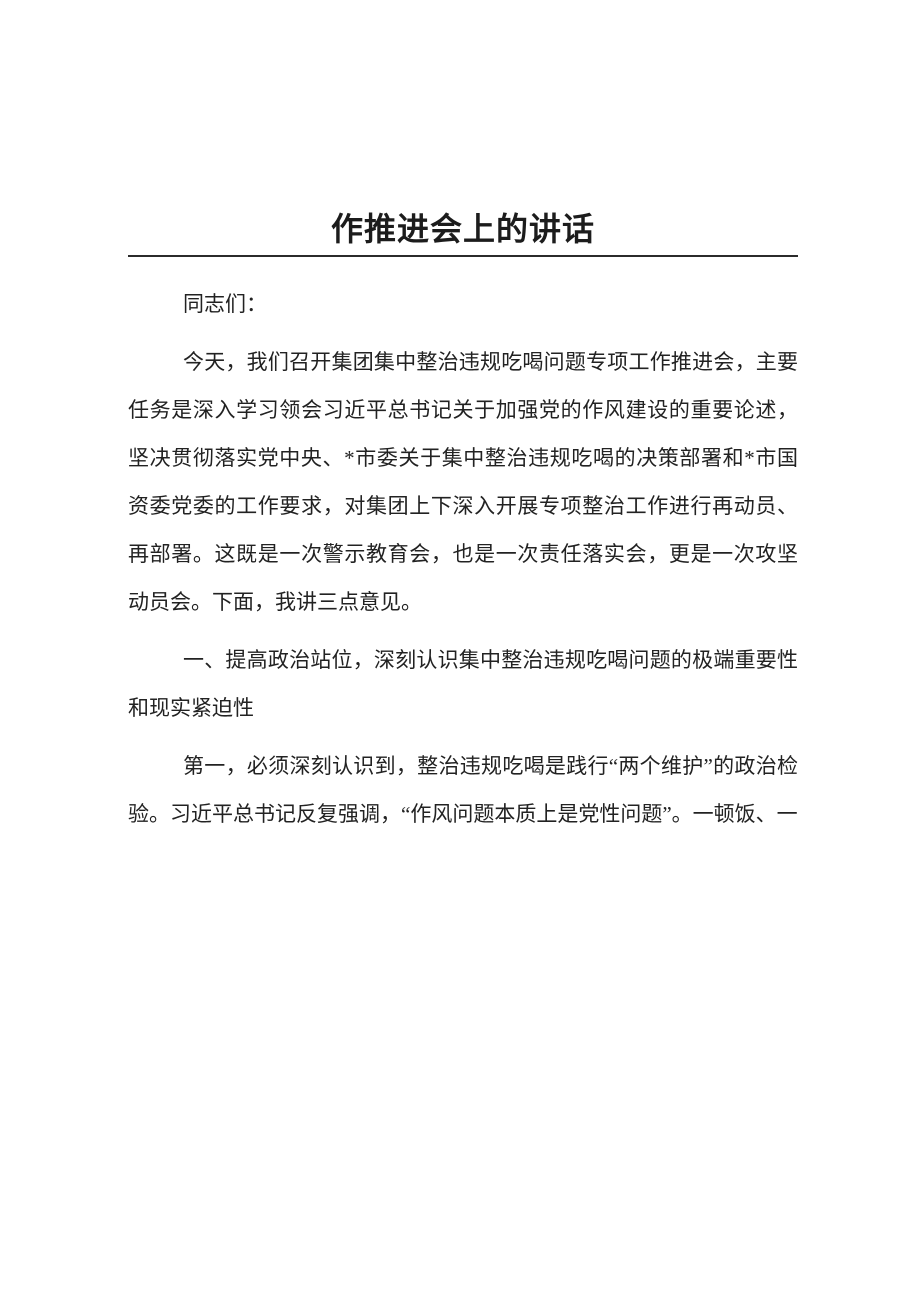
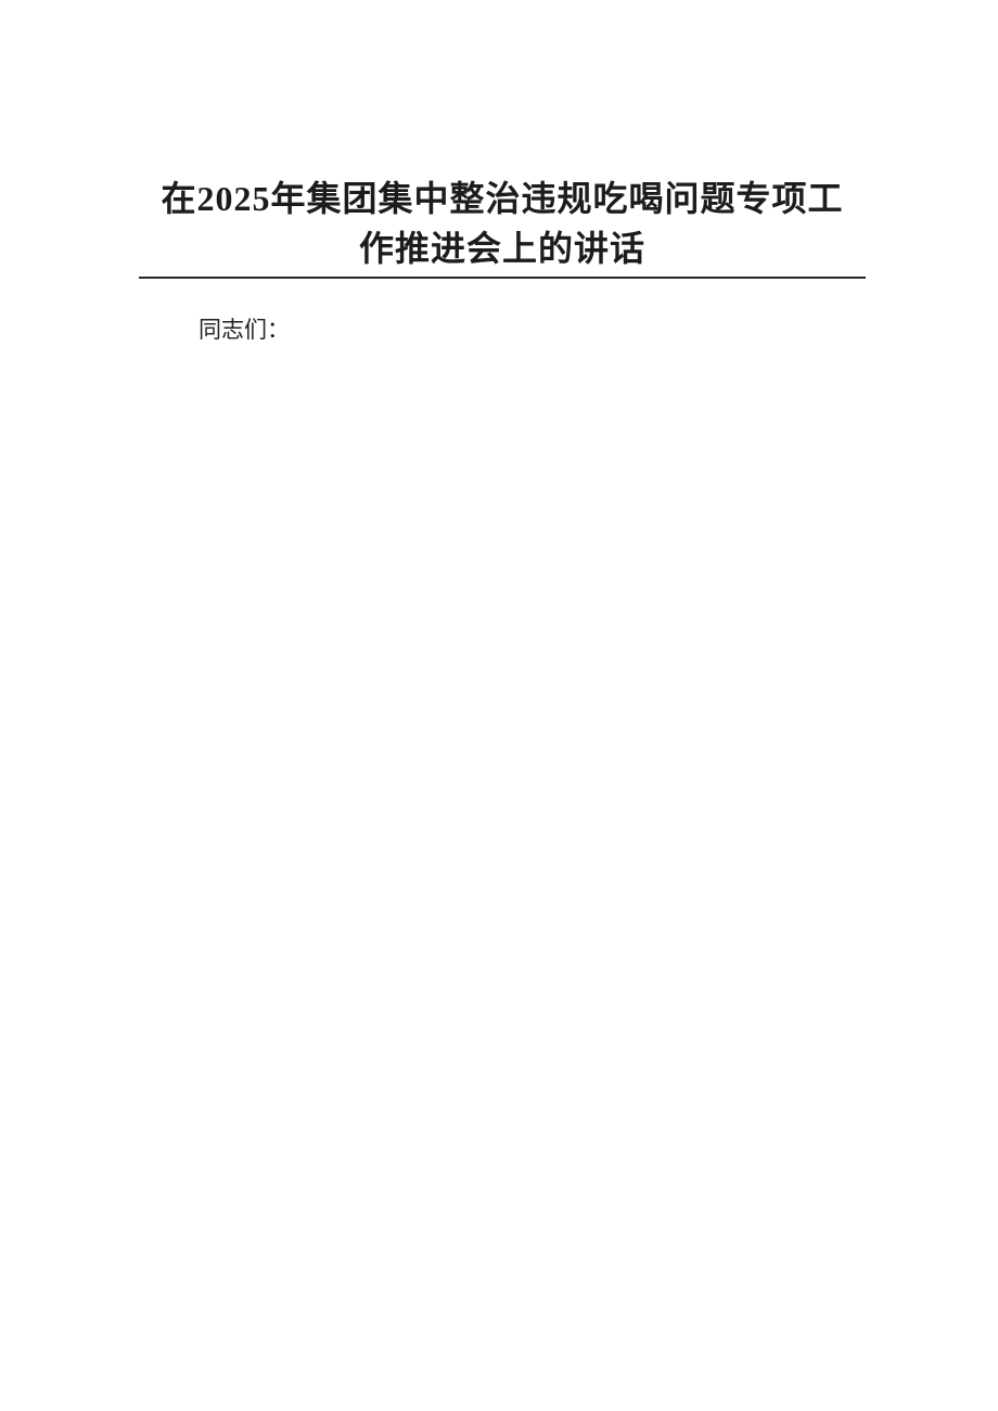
+ 在2025年集团集中整治违规吃喝问题专项工
  作推进会上的讲话
  同志们：
- 今天，我们召开集团集中整治违规吃喝问题专项工作推进会，主要任务是深入学习领会习近平总书记关于加强党的作风建设的重要论述，坚决贯彻落实党中央、*市委关于集中整治违规吃喝的决策部署和*市国资委党委的工作要求，对集团上下深入开展专项整治工作进行再动员、再部署。这既是一次警示教育会，也是一次责任落实会，更是一次攻坚动员会。下面，我讲三点意见。
- 一、提高政治站位，深刻认识集中整治违规吃喝问题的极端重要性和现实紧迫性
- 第一，必须深刻认识到，整治违规吃喝是践行“两个维护”的政治检验。习近平总书记反复强调，“作风问题本质上是党性问题”。一顿饭、一
